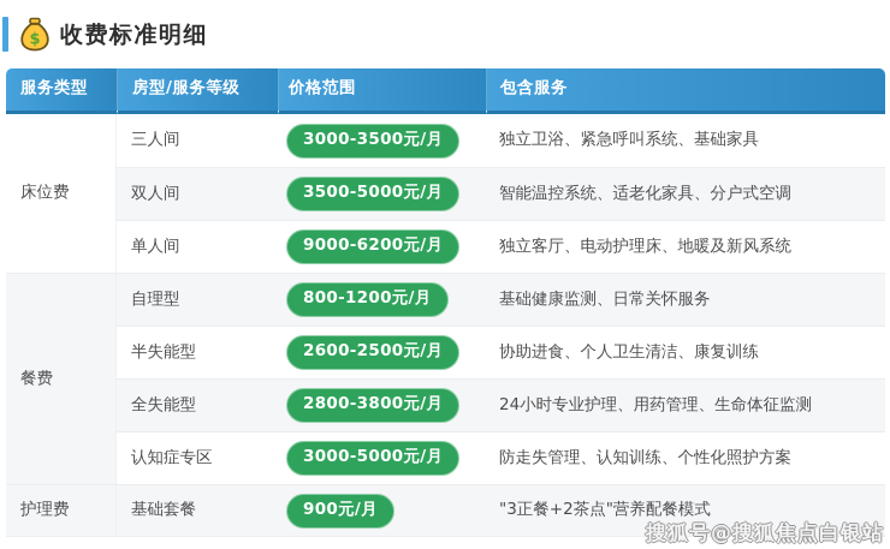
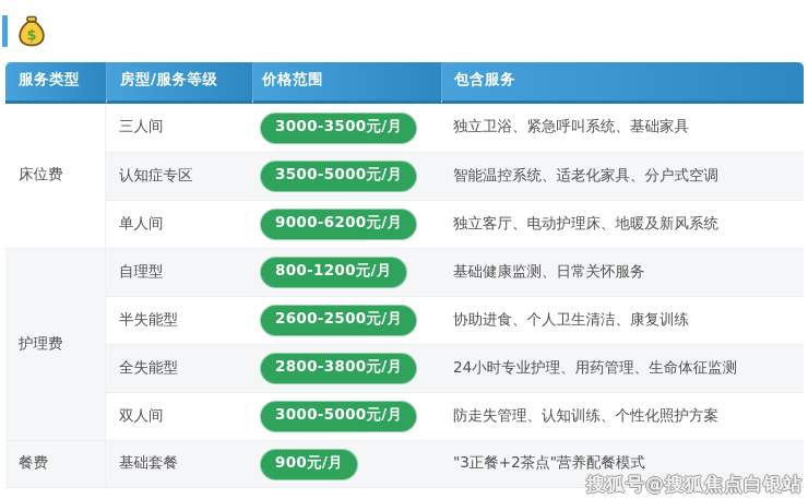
  $
- 收费标准明细
  服务类型	房型/服务等级	价格范围	包含服务
  床位费	三人间	3000-3500元/月	独立卫浴、紧急呼叫系统、基础家具
- 双人间	3500-5000元/月	智能温控系统、适老化家具、分户式空调
+ 认知症专区	3500-5000元/月	智能温控系统、适老化家具、分户式空调
  单人间	9000-6200元/月	独立客厅、电动护理床、地暖及新风系统
- 餐费	自理型	800-1200元/月	基础健康监测、日常关怀服务
+ 护理费	自理型	800-1200元/月	基础健康监测、日常关怀服务
  半失能型	2600-2500元/月	协助进食、个人卫生清洁、康复训练
  全失能型	2800-3800元/月	24小时专业护理、用药管理、生命体征监测
- 认知症专区	3000-5000元/月	防走失管理、认知训练、个性化照护方案
+ 双人间	3000-5000元/月	防走失管理、认知训练、个性化照护方案
- 护理费	基础套餐	900元/月	"3正餐+2茶点"营养配餐模式
+ 餐费	基础套餐	900元/月	"3正餐+2茶点"营养配餐模式
  搜狐号@搜狐焦点白银站
